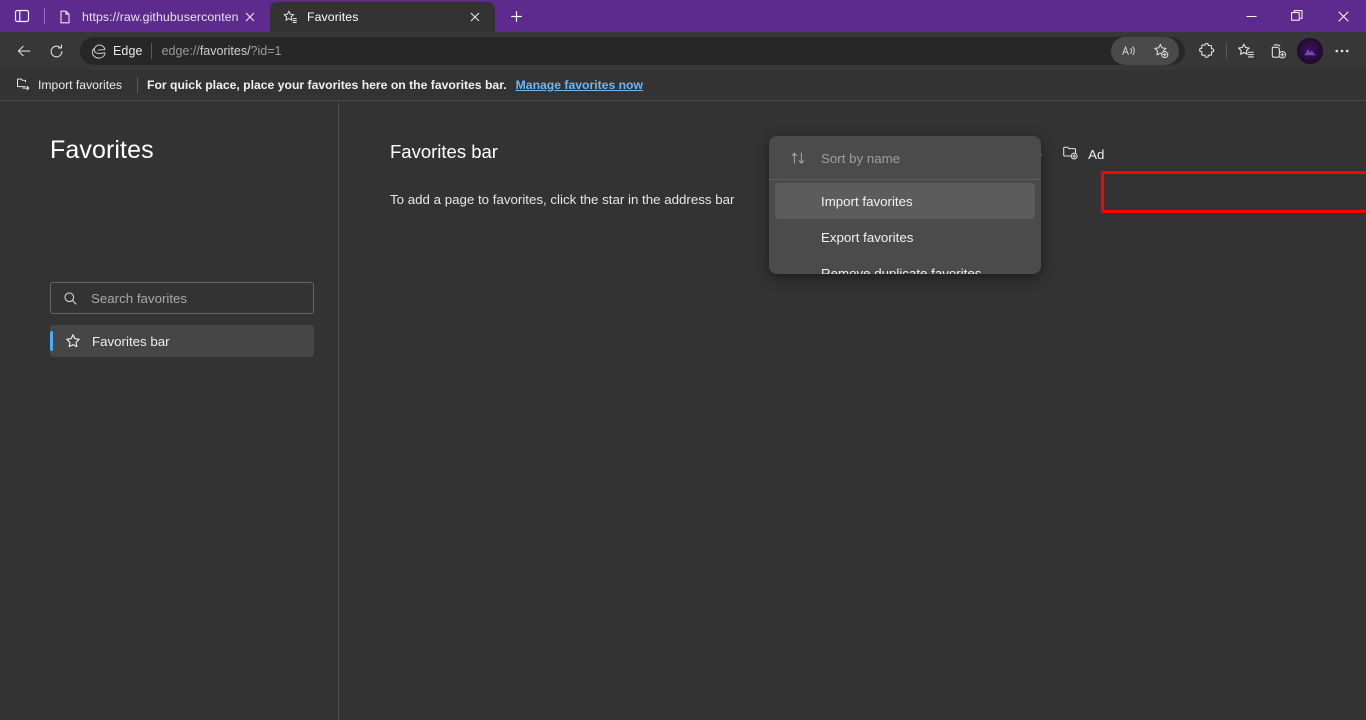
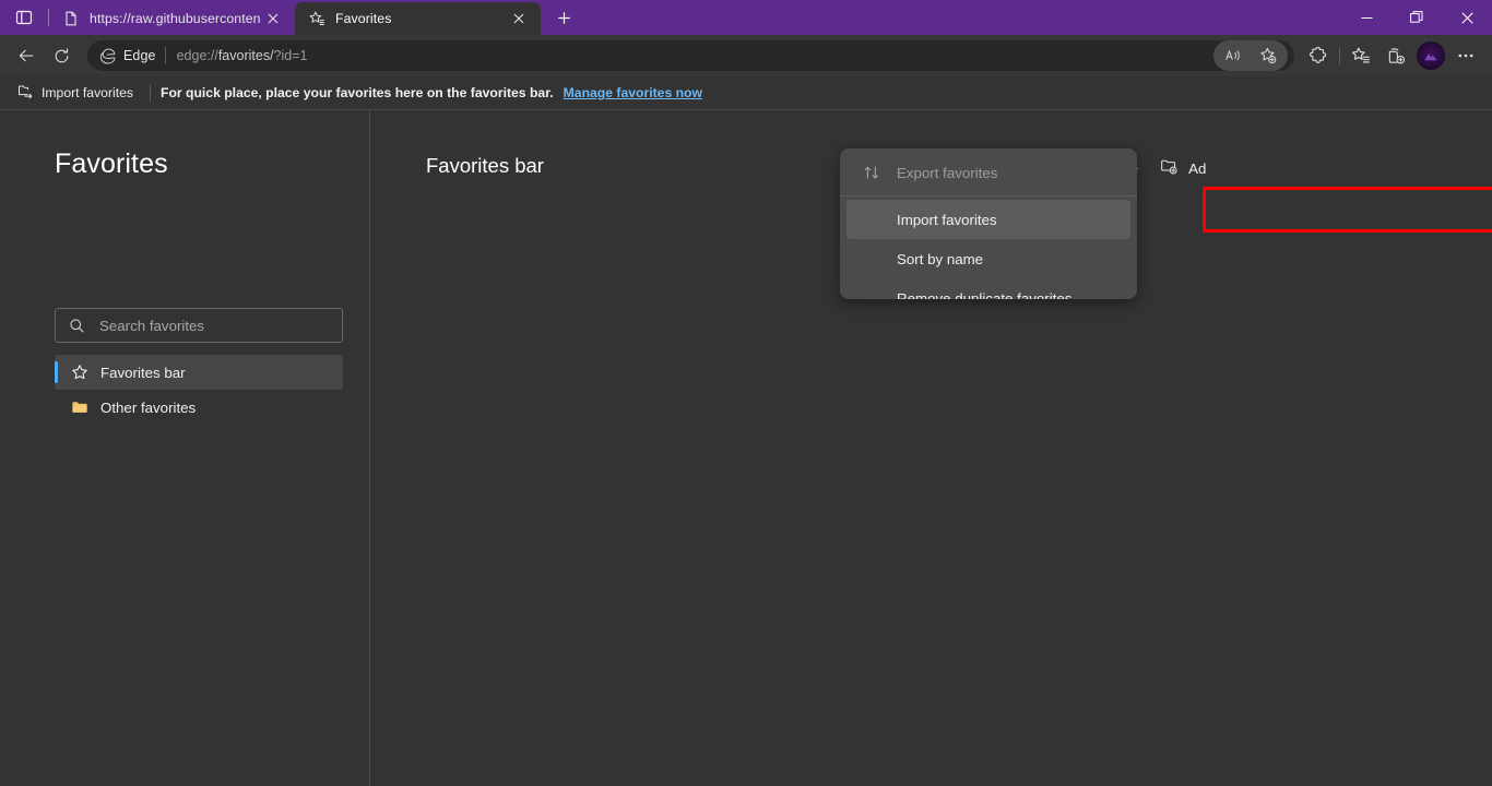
  https://raw.githubuserconten
  Favorites
  Edge
  edge://favorites/?id=1
  Import favorites
  For quick place, place your favorites here on the favorites bar.
  Manage favorites now
  Favorites
  Search favorites
  Favorites bar
+ Other favorites
  Favorites bar
  Ad
- To add a page to favorites, click the star in the address bar
- Sort by name
+ Export favorites
  Import favorites
- Export favorites
+ Sort by name
  Remove duplicate favorites
